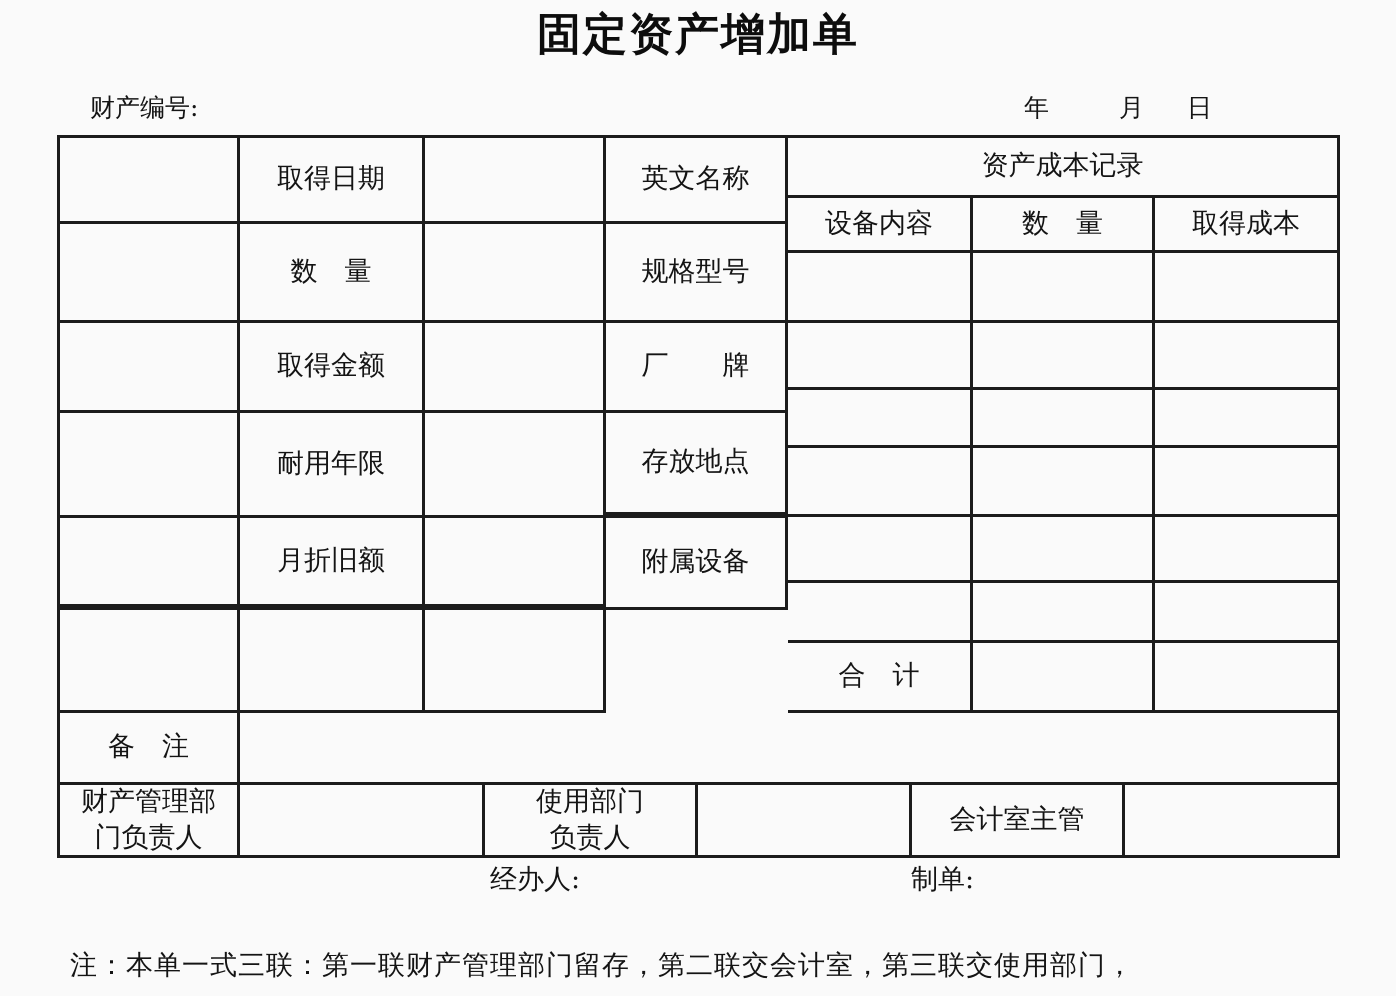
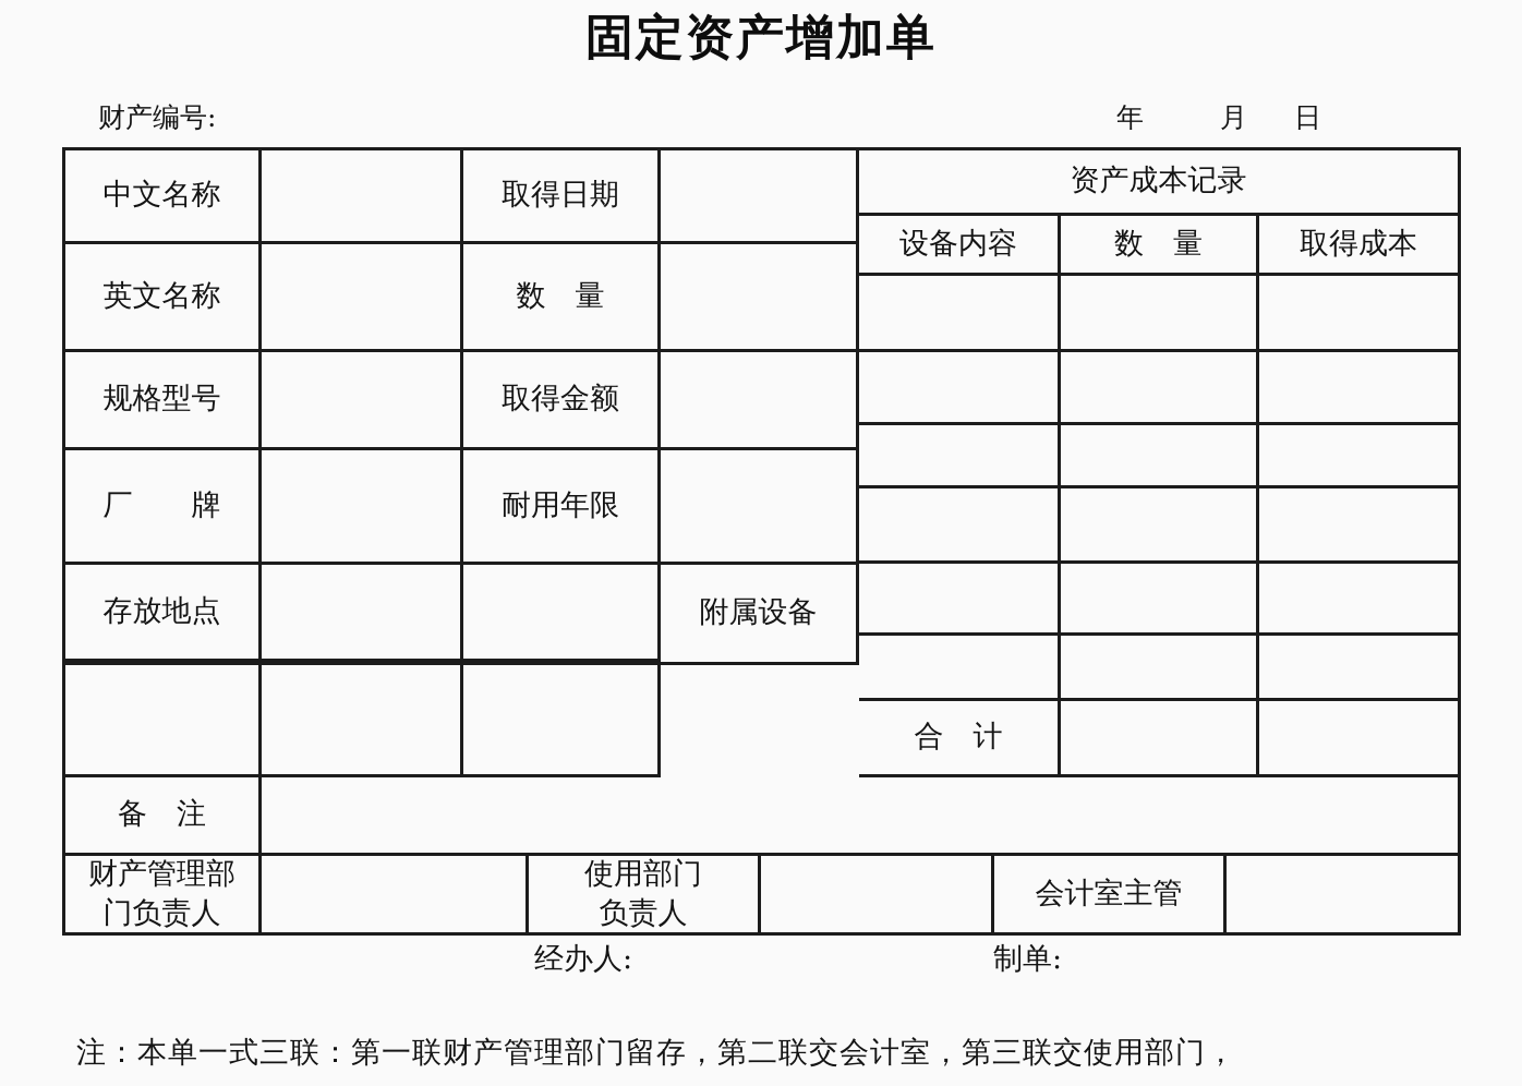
  固定资产增加单
  财产编号:
  年
  月
  日
+ 中文名称
  取得日期
  英文名称
  数 量
  规格型号
  取得金额
  厂 牌
  耐用年限
  存放地点
- 月折旧额
  附属设备
  资产成本记录
  设备内容
  数 量
  取得成本
  合 计
  备 注
  财产管理部门负责人
  使用部门负责人
  会计室主管
  经办人:
  制单:
  注：本单一式三联：第一联财产管理部门留存，第二联交会计室，第三联交使用部门，
